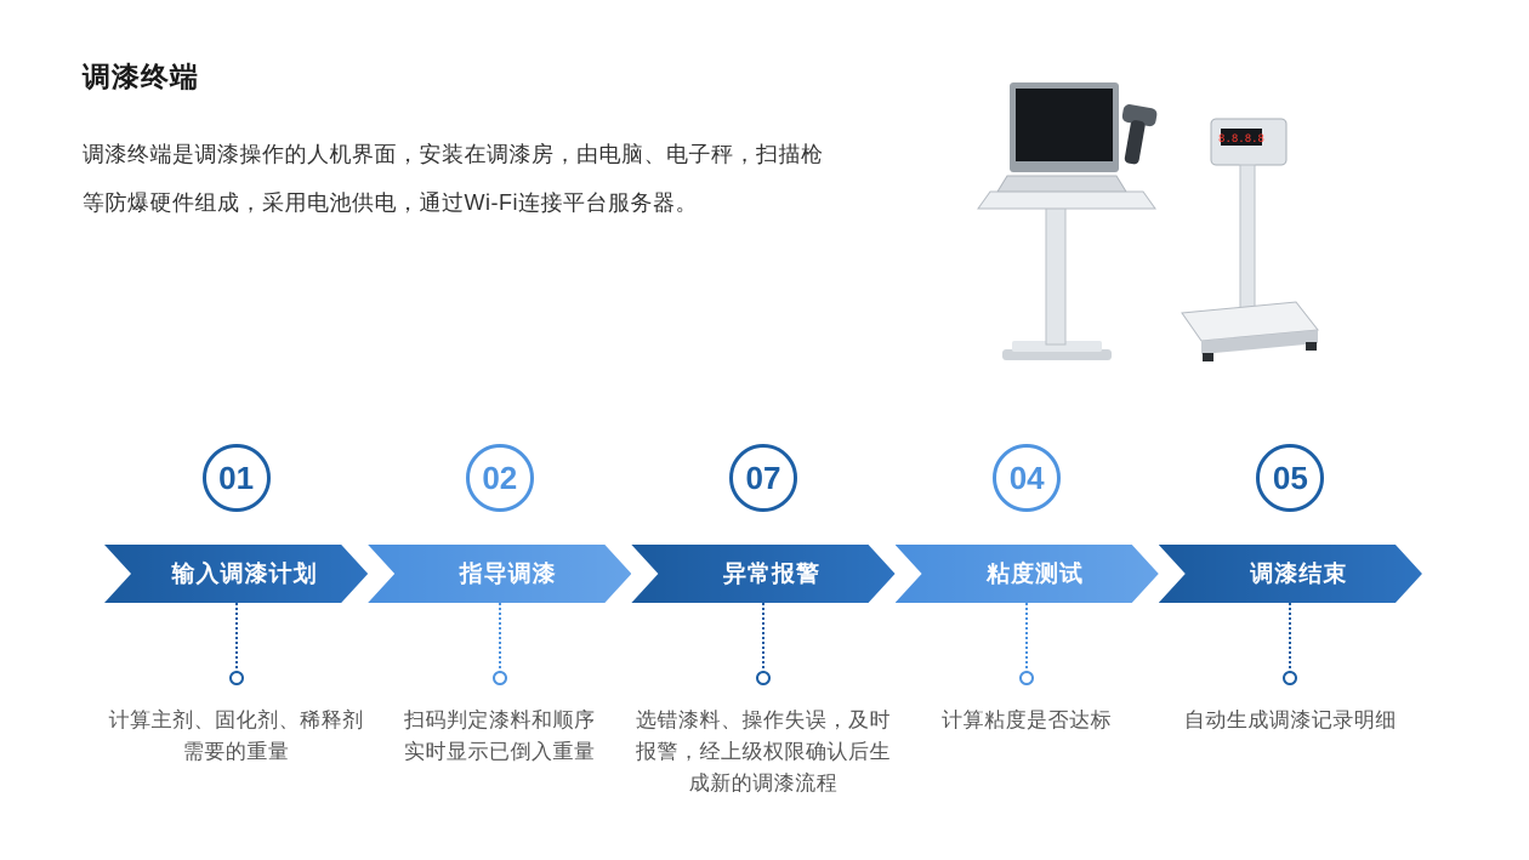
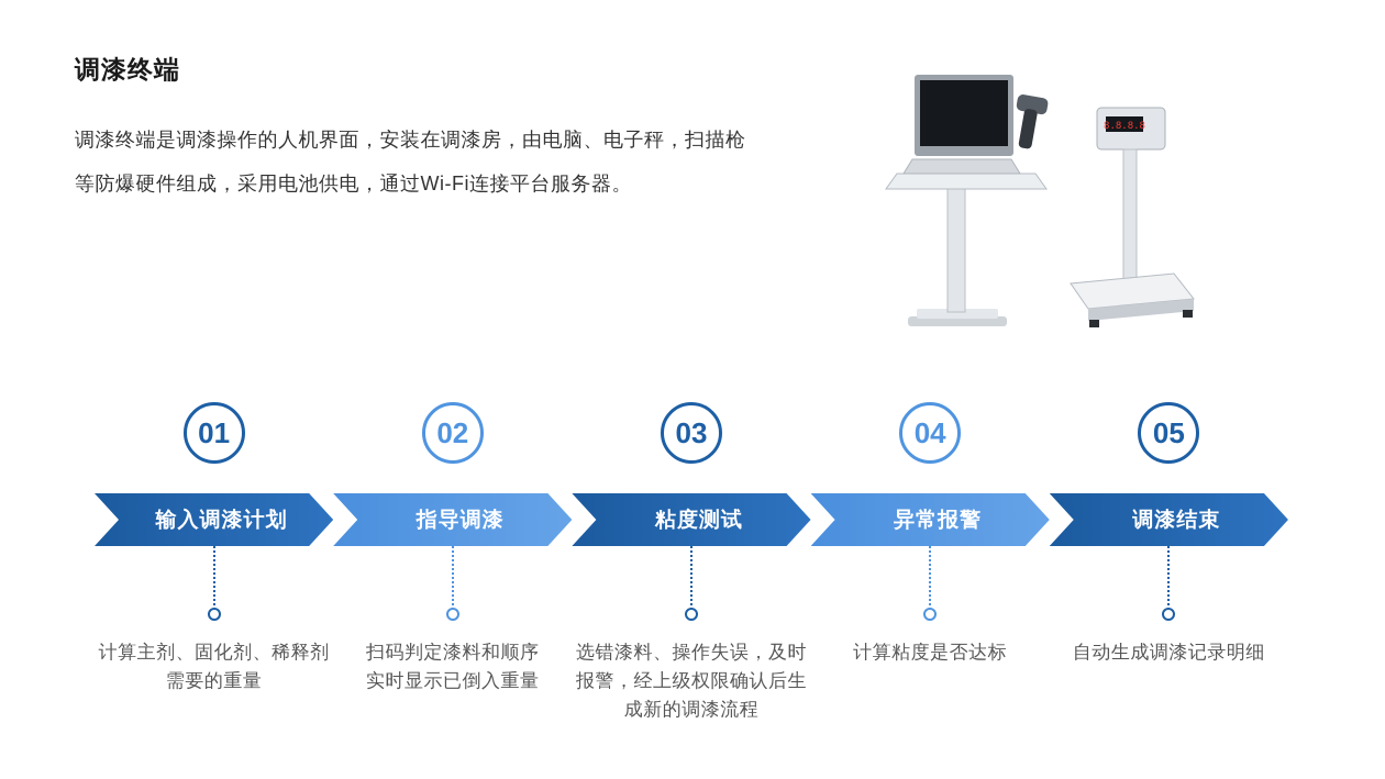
  调漆终端
  调漆终端是调漆操作的人机界面，安装在调漆房，由电脑、电子秤，扫描枪
  等防爆硬件组成，采用电池供电，通过Wi-Fi连接平台服务器。
  8.8.8.8
  01
  输入调漆计划
  计算主剂、固化剂、稀释剂需要的重量
  02
  指导调漆
  扫码判定漆料和顺序
  实时显示已倒入重量
- 07
+ 03
- 异常报警
+ 粘度测试
  选错漆料、操作失误，及时报警，经上级权限确认后生成新的调漆流程
  04
- 粘度测试
+ 异常报警
  计算粘度是否达标
  05
  调漆结束
  自动生成调漆记录明细
